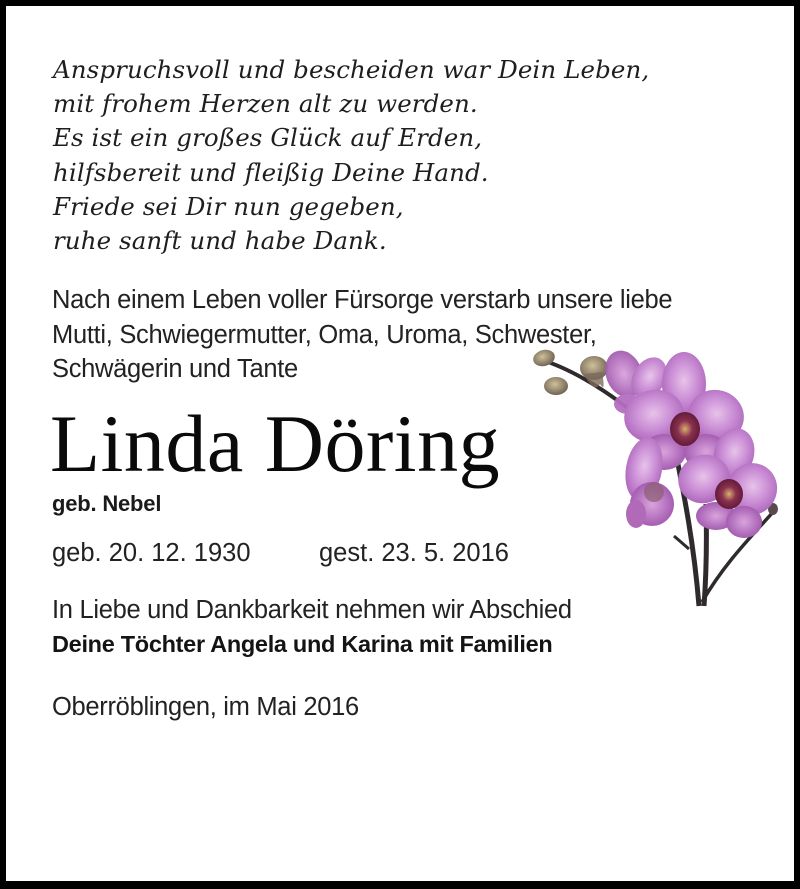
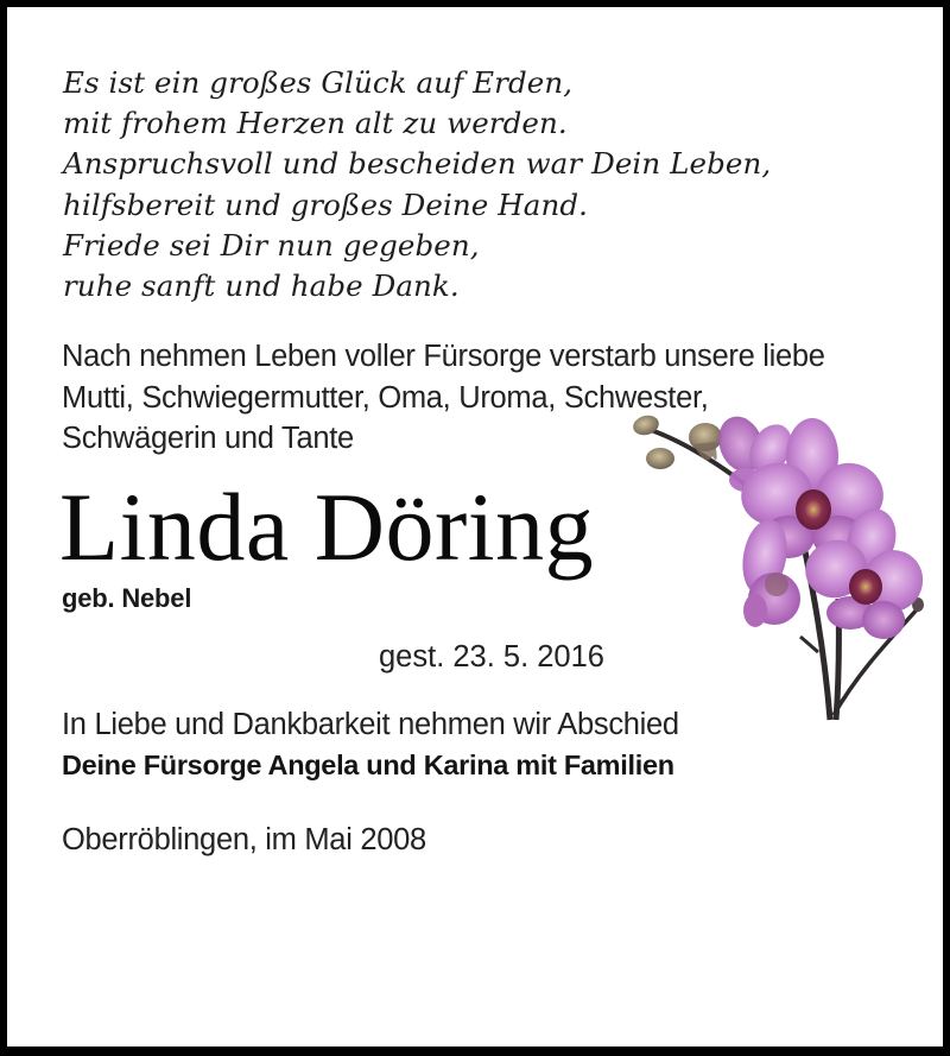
- Anspruchsvoll und bescheiden war Dein Leben,
+ Es ist ein großes Glück auf Erden,
  mit frohem Herzen alt zu werden.
- Es ist ein großes Glück auf Erden,
+ Anspruchsvoll und bescheiden war Dein Leben,
- hilfsbereit und fleißig Deine Hand.
+ hilfsbereit und großes Deine Hand.
  Friede sei Dir nun gegeben,
  ruhe sanft und habe Dank.
- Nach einem Leben voller Fürsorge verstarb unsere liebe
+ Nach nehmen Leben voller Fürsorge verstarb unsere liebe
  Mutti, Schwiegermutter, Oma, Uroma, Schwester,
  Schwägerin und Tante
  Linda Döring
  geb. Nebel
- geb. 20. 12. 1930
  gest. 23. 5. 2016
  In Liebe und Dankbarkeit nehmen wir Abschied
- Deine Töchter Angela und Karina mit Familien
+ Deine Fürsorge Angela und Karina mit Familien
- Oberröblingen, im Mai 2016
+ Oberröblingen, im Mai 2008
